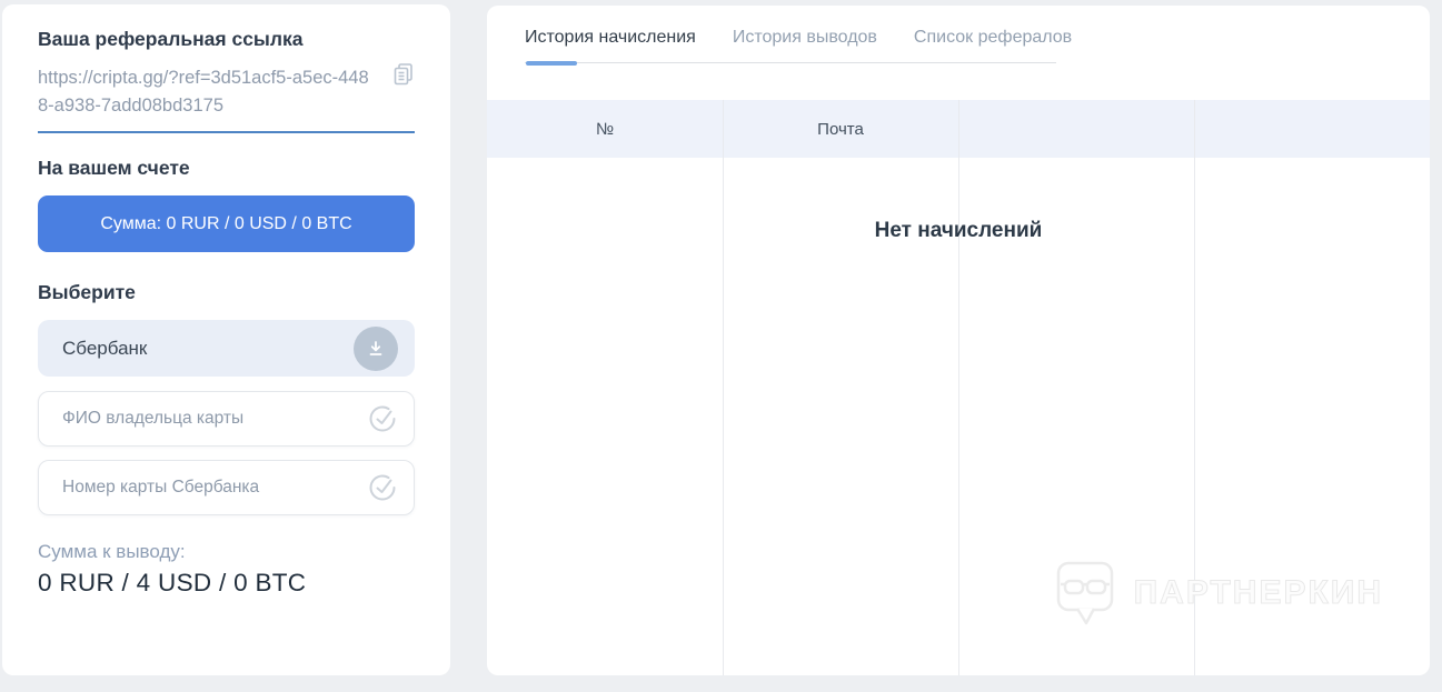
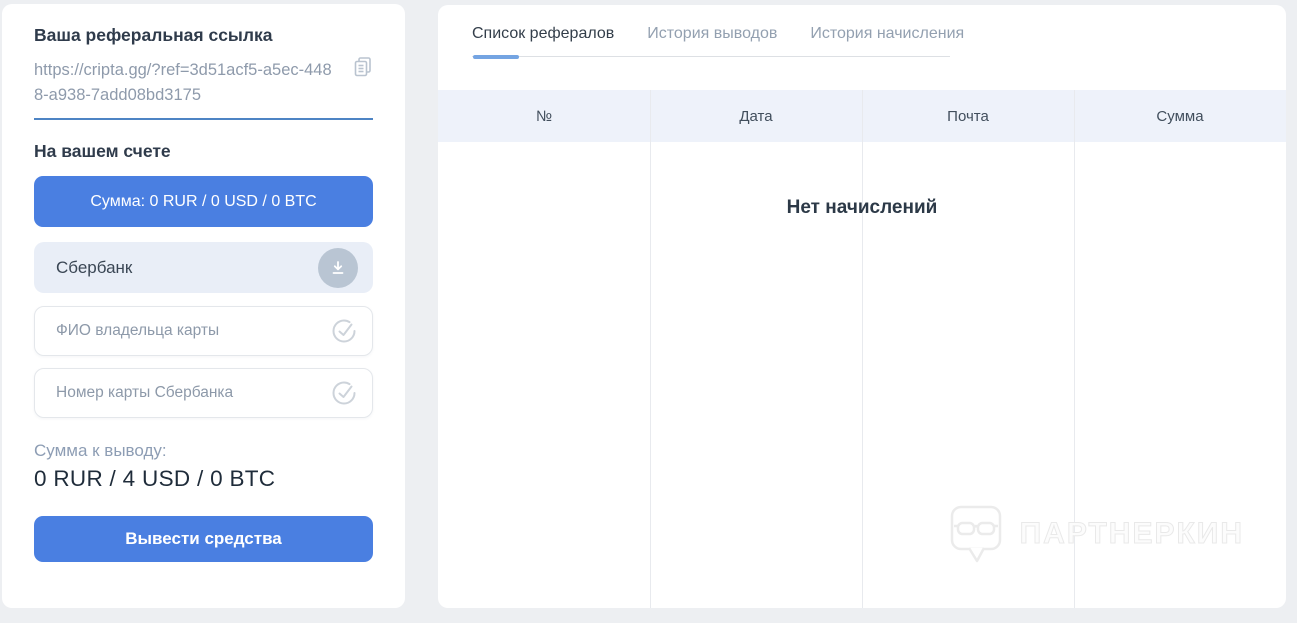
  Ваша реферальная ссылка
  https://cripta.gg/?ref=3d51acf5-a5ec-4488-a938-7add08bd3175
  На вашем счете
  Сумма: 0 RUR / 0 USD / 0 BTC
- Выберите
  Сбербанк
  ФИО владельца карты
  Номер карты Сбербанка
  Сумма к выводу:
  0 RUR / 4 USD / 0 BTC
+ Вывести средства
- История начисления
+ Список рефералов
  История выводов
- Список рефералов
+ История начисления
  №
+ Дата
  Почта
+ Сумма
  Нет начислений
